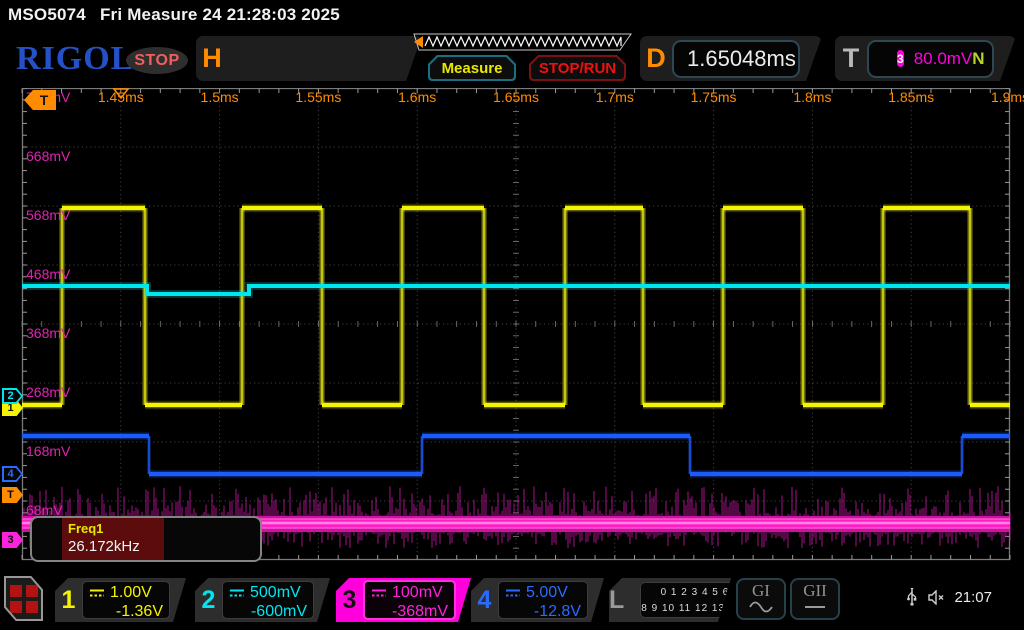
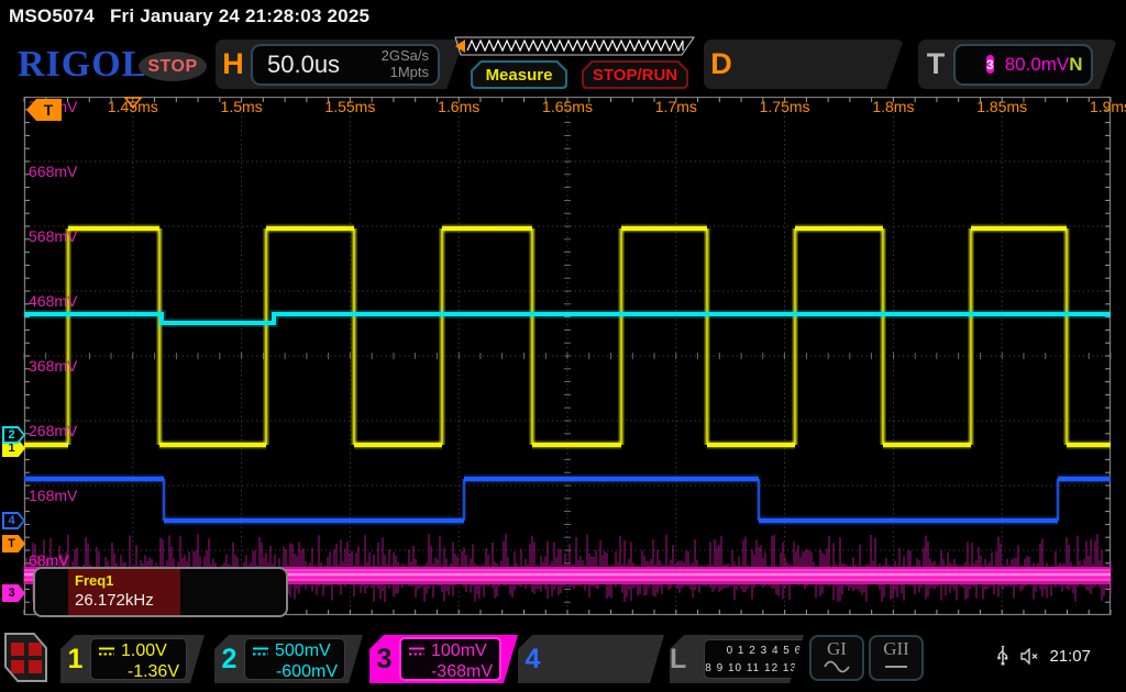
- MSO5074 Fri Measure 24 21:28:03 2025
+ MSO5074 Fri January 24 21:28:03 2025
  RIGOL
  STOP
  H
+ 50.0us
+ 2GSa/s
+ 1Mpts
  Measure
  STOP/RUN
  D
- 1.65048ms
  T
  3
  80.0mV
  N
  1.45ms
  1.5ms
  1.55ms
  1.6ms
  1.65ms
  1.7ms
  1.75ms
  1.8ms
  1.85ms
  1.9m
  668mV
  568mV
  468mV
  368mV
  268mV
  168mV
  68mV
  T
  1
  2
  4
  T
  3
  Freq1
  26.172kHz
  1
  1.00V
  -1.36V
  2
  500mV
  -600mV
  3
  100mV
  -368mV
  4
- 5.00V
- -12.8V
  L
  0 1 2 3 4 5 6
  8 9 10 11 12 13
  GI
  GII
  21:07
